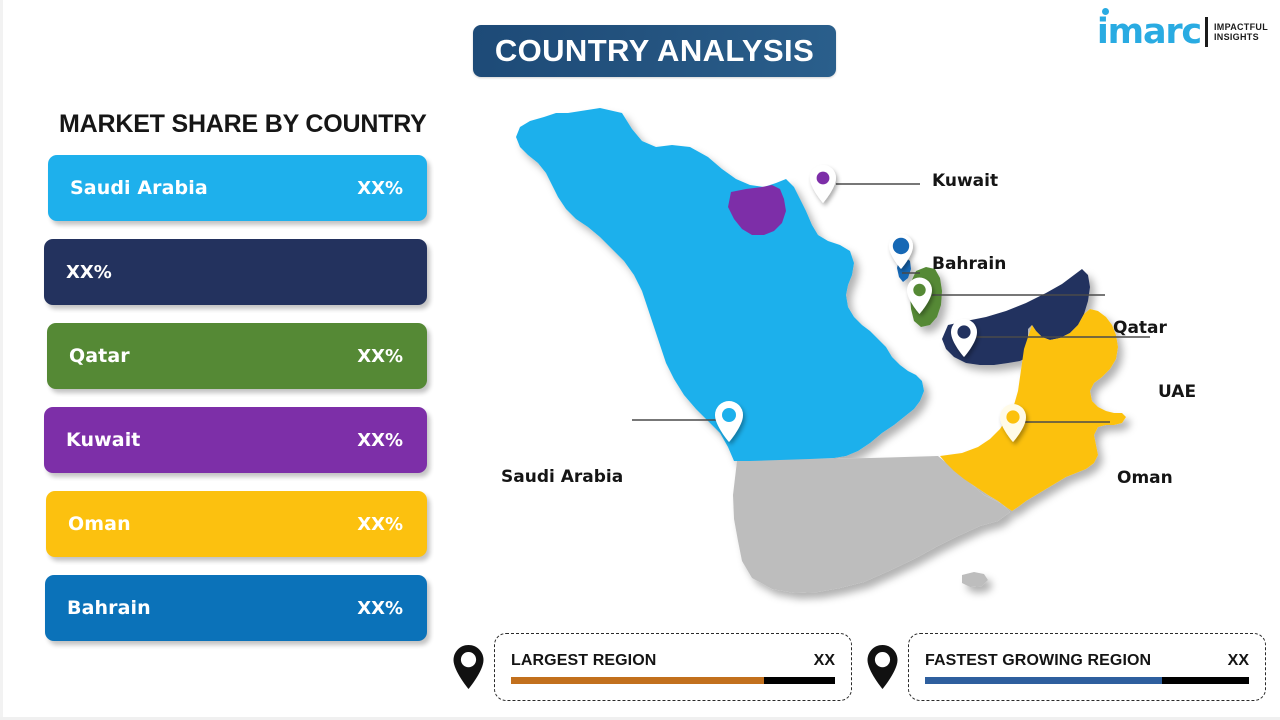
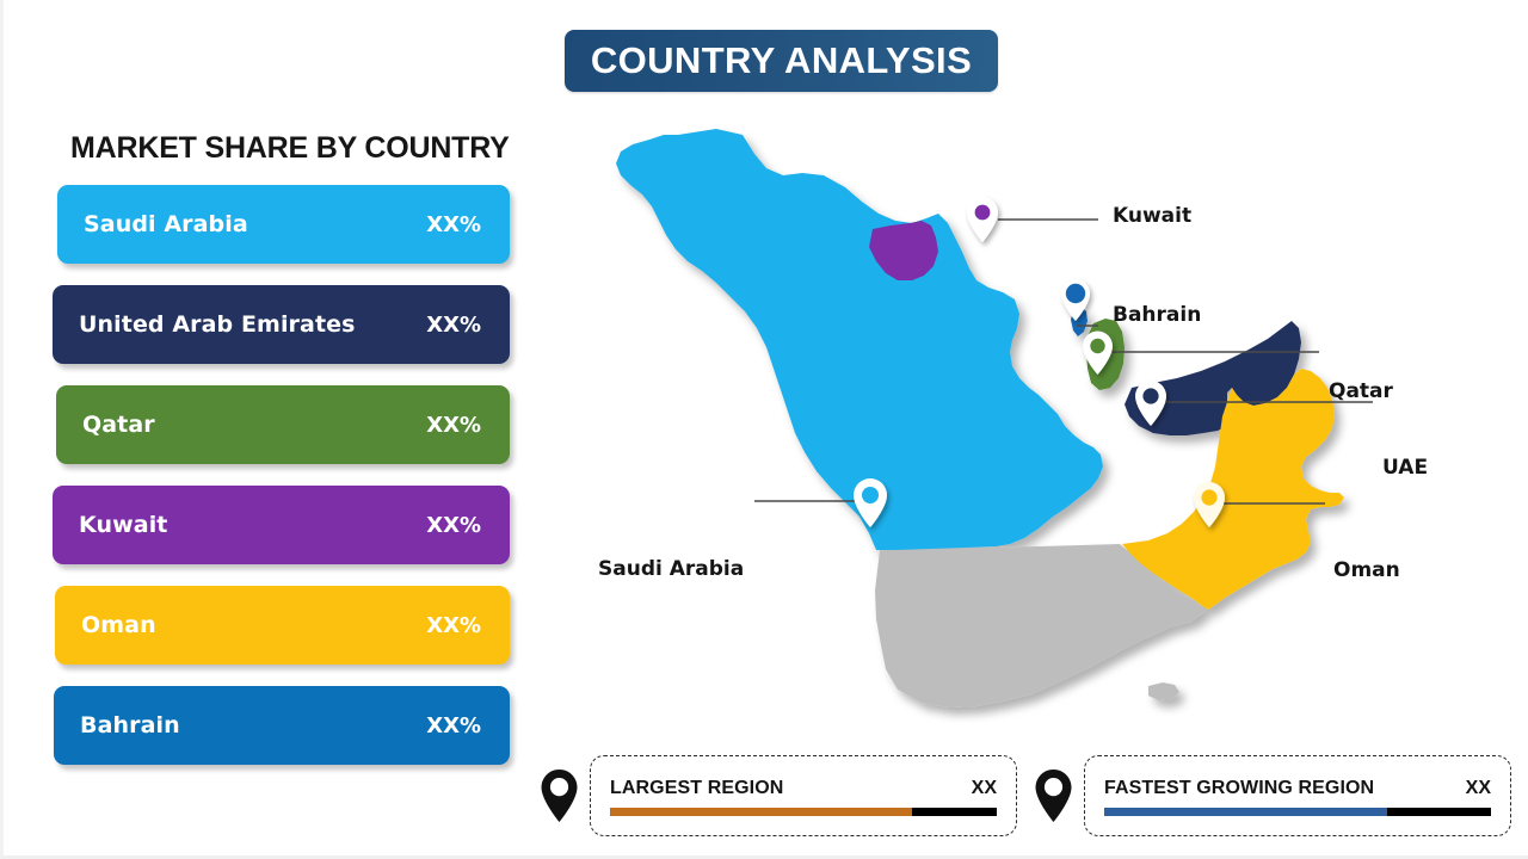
  COUNTRY ANALYSIS
- imarc
- IMPACTFUL
- INSIGHTS
  MARKET SHARE BY COUNTRY
  Saudi Arabia
  XX%
+ United Arab Emirates
  XX%
  Qatar
  XX%
  Kuwait
  XX%
  Oman
  XX%
  Bahrain
  XX%
  Kuwait
  Bahrain
  Qatar
  UAE
  Saudi Arabia
  Oman
  LARGEST REGION
  XX
  FASTEST GROWING REGION
  XX
